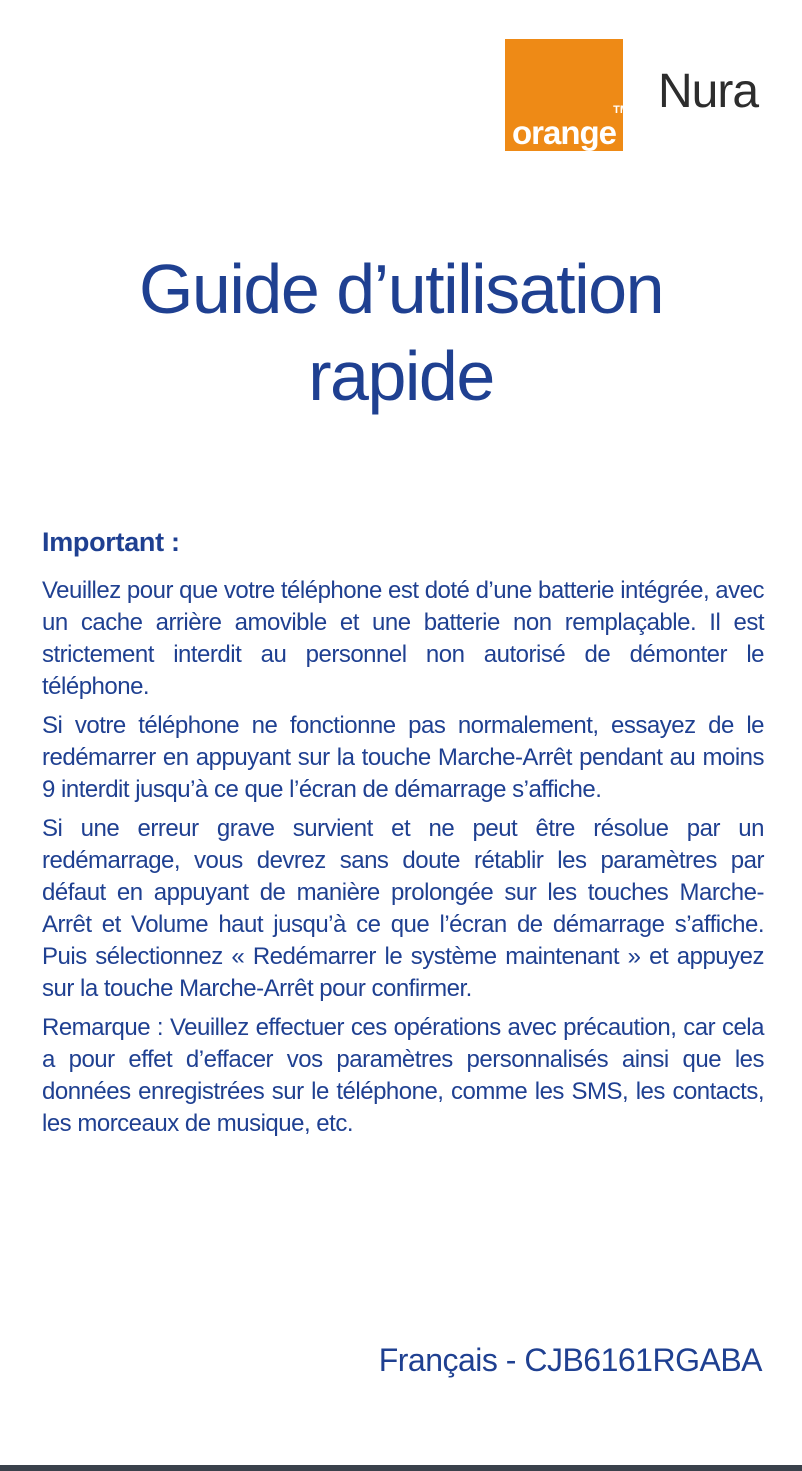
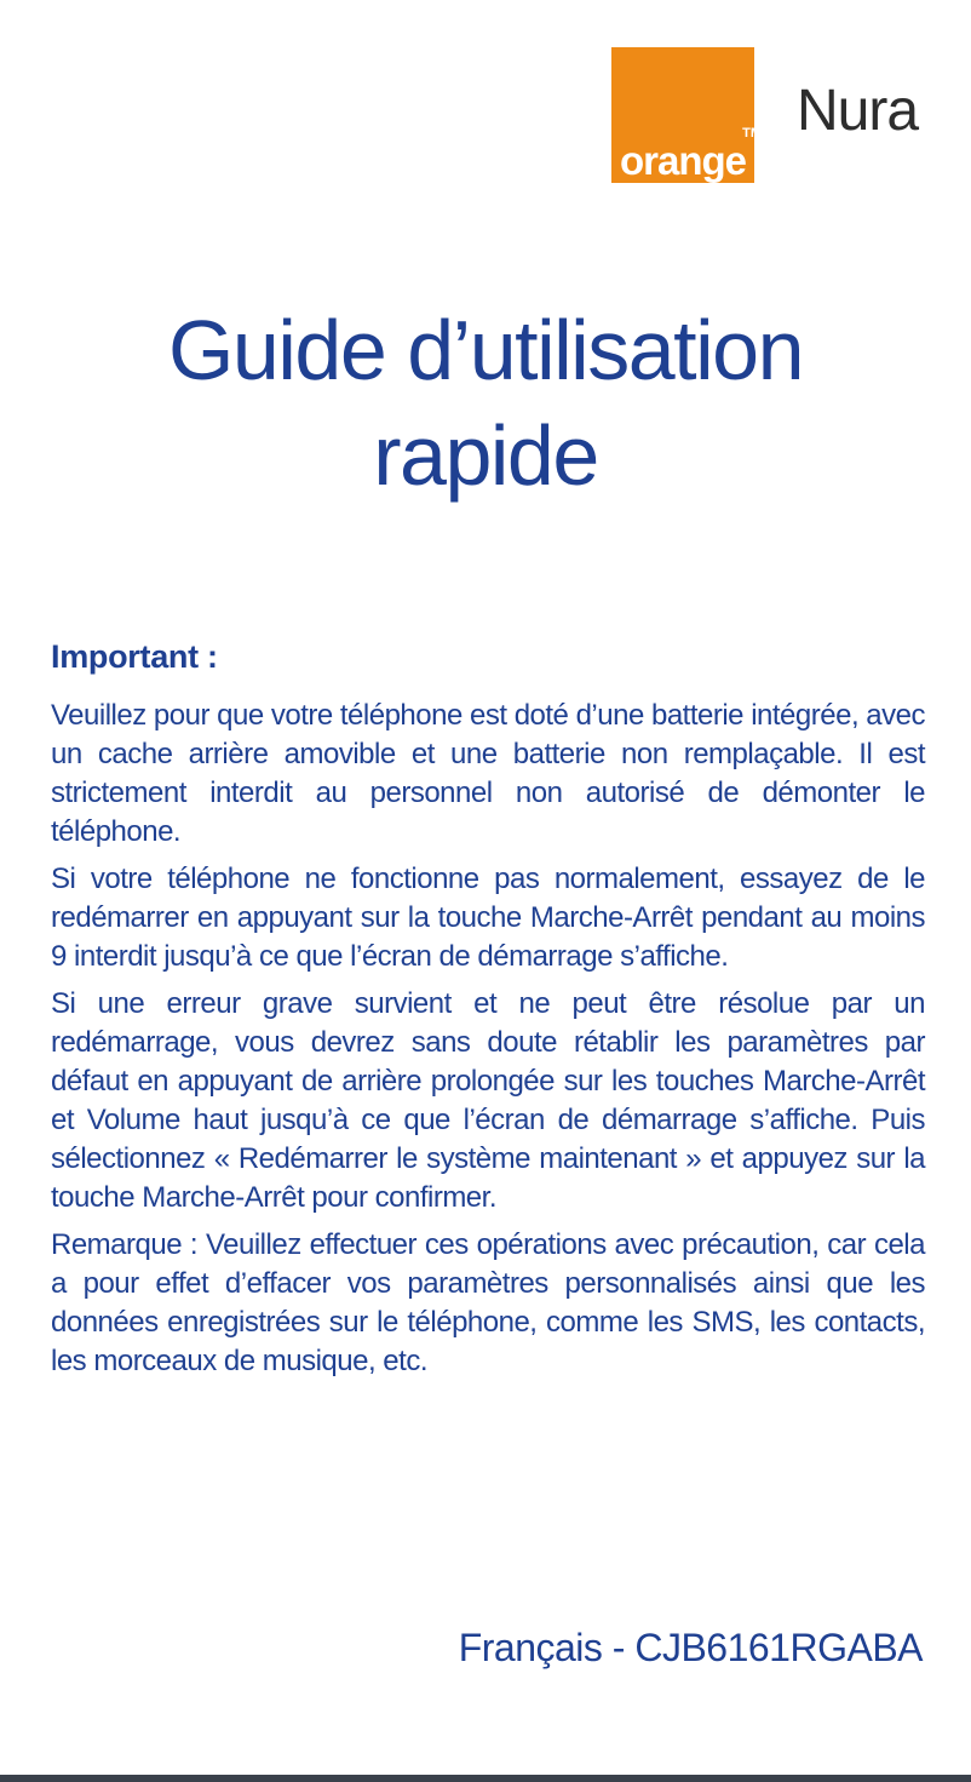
  orange
  TM
  Nura
  Guide d’utilisation
  rapide
  Important :
  Veuillez pour que votre téléphone est doté d’une batterie intégrée, avec un cache arrière amovible et une batterie non remplaçable. Il est strictement interdit au personnel non autorisé de démonter le téléphone.
  Si votre téléphone ne fonctionne pas normalement, essayez de le redémarrer en appuyant sur la touche Marche-Arrêt pendant au moins 9 interdit jusqu’à ce que l’écran de démarrage s’affiche.
- Si une erreur grave survient et ne peut être résolue par un redémarrage, vous devrez sans doute rétablir les paramètres par défaut en appuyant de manière prolongée sur les touches Marche-Arrêt et Volume haut jusqu’à ce que l’écran de démarrage s’affiche. Puis sélectionnez « Redémarrer le système maintenant » et appuyez sur la touche Marche-Arrêt pour confirmer.
+ Si une erreur grave survient et ne peut être résolue par un redémarrage, vous devrez sans doute rétablir les paramètres par défaut en appuyant de arrière prolongée sur les touches Marche-Arrêt et Volume haut jusqu’à ce que l’écran de démarrage s’affiche. Puis sélectionnez « Redémarrer le système maintenant » et appuyez sur la touche Marche-Arrêt pour confirmer.
  Remarque : Veuillez effectuer ces opérations avec précaution, car cela a pour effet d’effacer vos paramètres personnalisés ainsi que les données enregistrées sur le téléphone, comme les SMS, les contacts, les morceaux de musique, etc.
  Français - CJB6161RGABA
